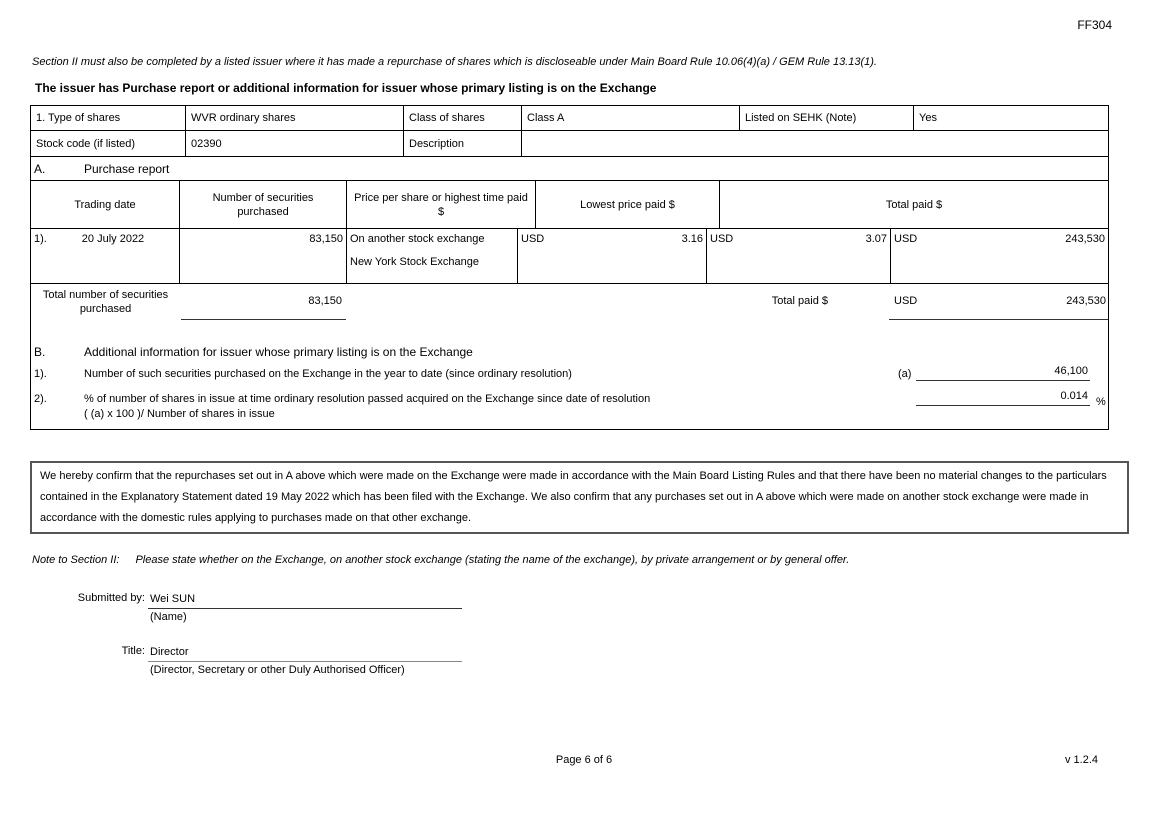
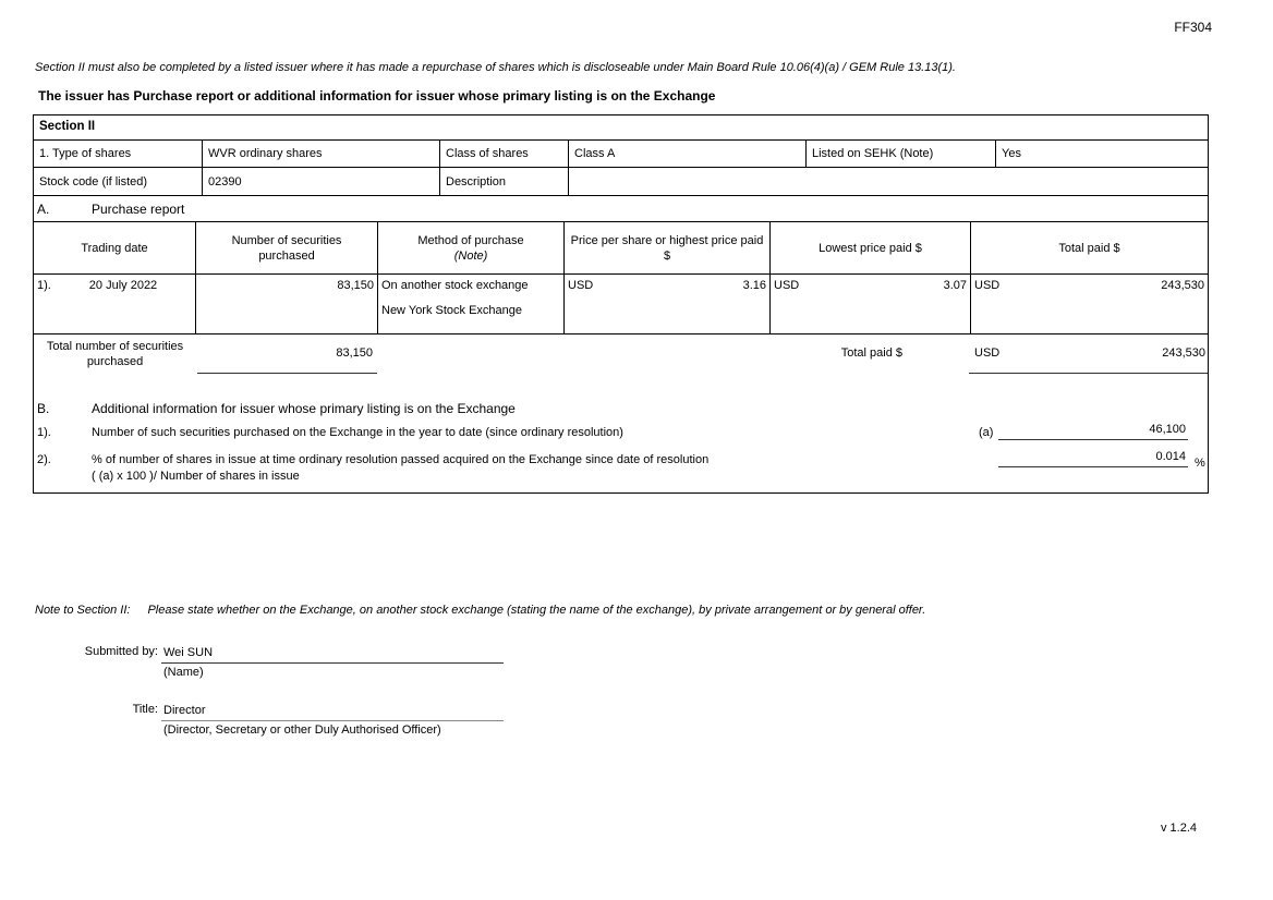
  FF304
  Section II must also be completed by a listed issuer where it has made a repurchase of shares which is discloseable under Main Board Rule 10.06(4)(a) / GEM Rule 13.13(1).
  The issuer has Purchase report or additional information for issuer whose primary listing is on the Exchange
+ Section II
  1. Type of shares
  WVR ordinary shares
  Class of shares
  Class A
  Listed on SEHK (Note)
  Yes
  Stock code (if listed)
  02390
  Description
  A.
  Purchase report
  Trading date
  Number of securities purchased
+ Method of purchase
+ (Note)
- Price per share or highest time paid $
+ Price per share or highest price paid $
  Lowest price paid $
  Total paid $
  1).
  20 July 2022
  83,150
  On another stock exchange
  New York Stock Exchange
  USD
  3.16
  USD
  3.07
  USD
  243,530
  Total number of securities purchased
  83,150
  Total paid $
  USD
  243,530
  B.
  Additional information for issuer whose primary listing is on the Exchange
  1).
  Number of such securities purchased on the Exchange in the year to date (since ordinary resolution)
  (a)
  46,100
  2).
  % of number of shares in issue at time ordinary resolution passed acquired on the Exchange since date of resolution
  ( (a) x 100 )/ Number of shares in issue
  0.014
  %
- We hereby confirm that the repurchases set out in A above which were made on the Exchange were made in accordance with the Main Board Listing Rules and that there have been no material changes to the particulars contained in the Explanatory Statement dated 19 May 2022 which has been filed with the Exchange. We also confirm that any purchases set out in A above which were made on another stock exchange were made in accordance with the domestic rules applying to purchases made on that other exchange.
  Note to Section II: Please state whether on the Exchange, on another stock exchange (stating the name of the exchange), by private arrangement or by general offer.
  Submitted by:
  Wei SUN
  (Name)
  Title:
  Director
  (Director, Secretary or other Duly Authorised Officer)
- Page 6 of 6
  v 1.2.4
